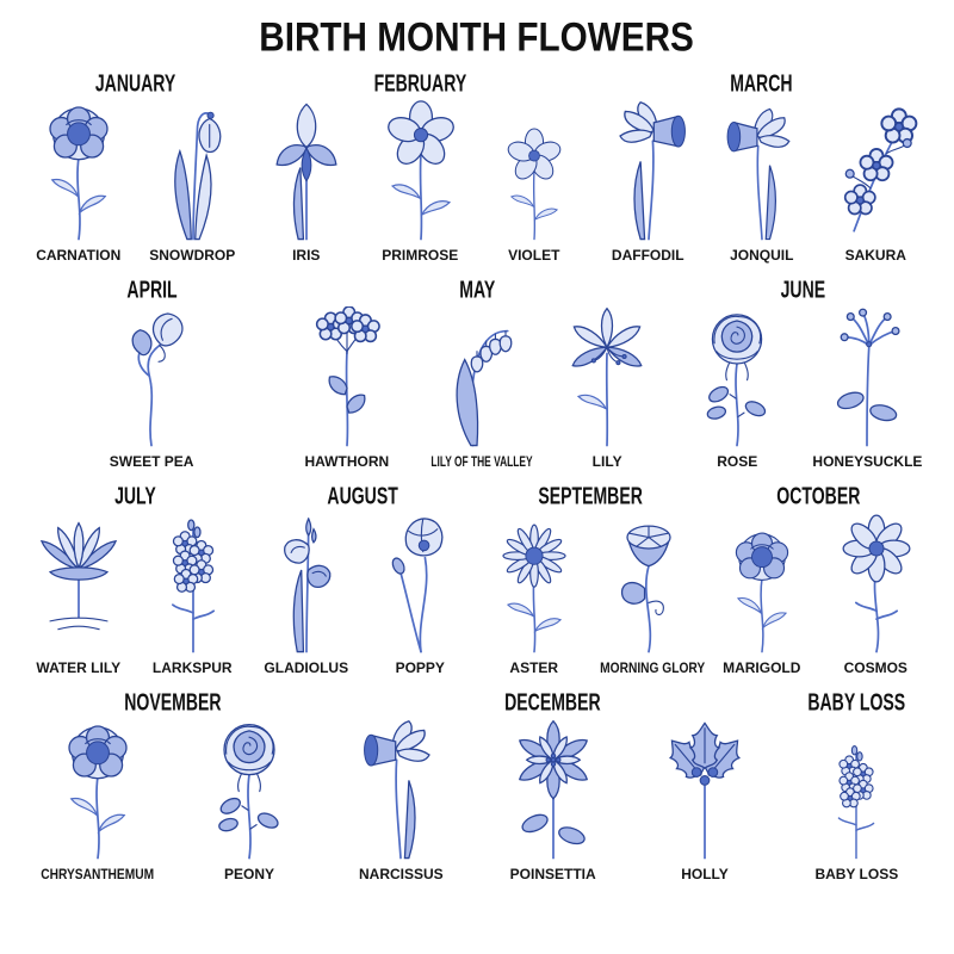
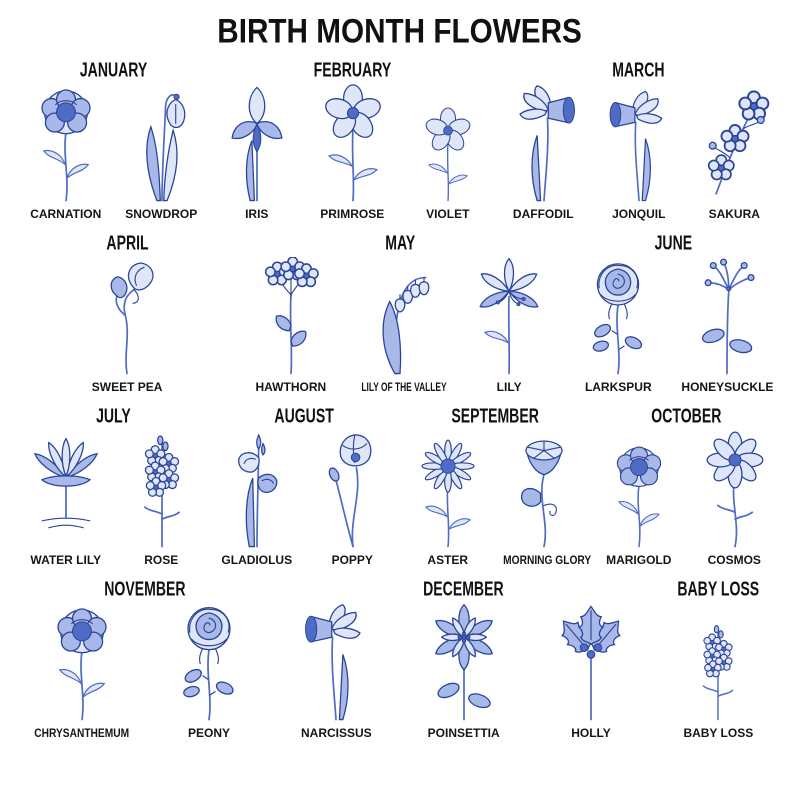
  BIRTH MONTH FLOWERS
  JANUARY
  CARNATION
  SNOWDROP
  FEBRUARY
  IRIS
  PRIMROSE
  VIOLET
  MARCH
  DAFFODIL
  JONQUIL
  SAKURA
  APRIL
  SWEET PEA
  MAY
  HAWTHORN
  LILY OF THE VALLEY
  LILY
  JUNE
- ROSE
+ LARKSPUR
  HONEYSUCKLE
  JULY
  WATER LILY
- LARKSPUR
+ ROSE
  AUGUST
  GLADIOLUS
  POPPY
  SEPTEMBER
  ASTER
  MORNING GLORY
  OCTOBER
  MARIGOLD
  COSMOS
  NOVEMBER
  CHRYSANTHEMUM
  PEONY
  DECEMBER
  NARCISSUS
  POINSETTIA
  HOLLY
  BABY LOSS
  BABY LOSS
